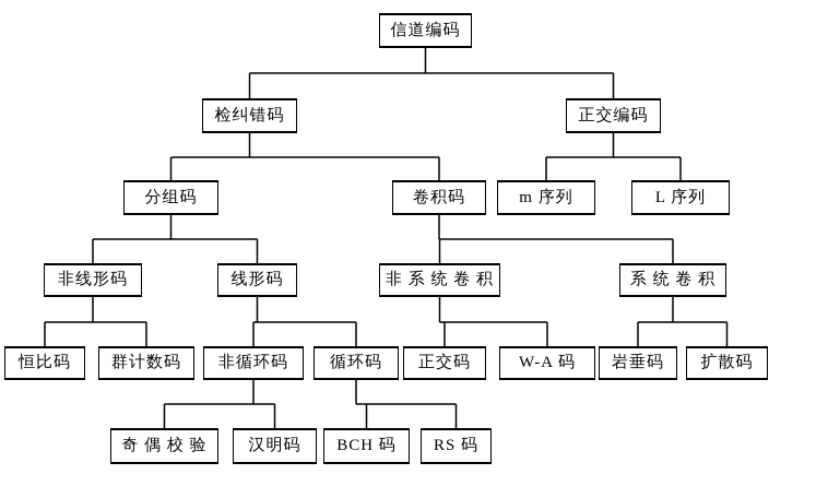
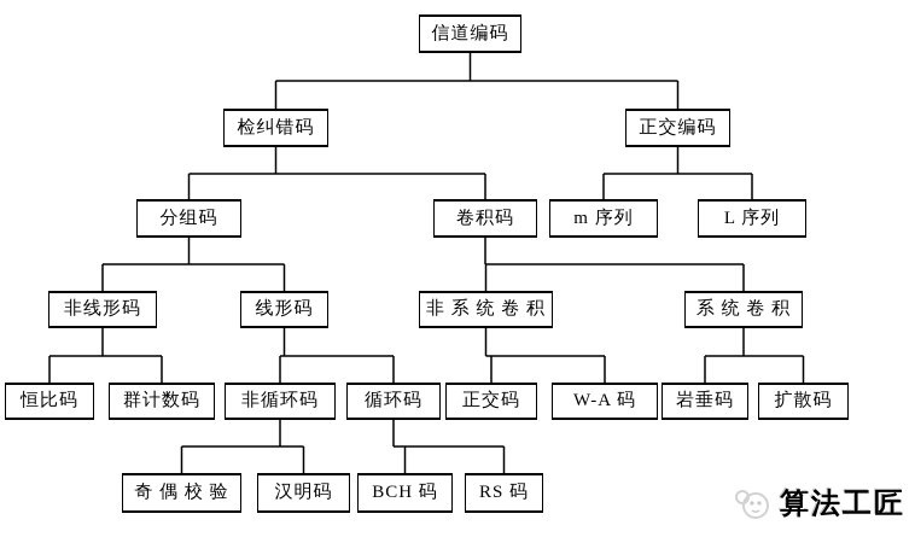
  信道编码
  检纠错码
  正交编码
  分组码
  卷积码
  m 序列
  L 序列
  非线形码
  线形码
  非 系 统 卷 积
  系 统 卷 积
  恒比码
  群计数码
  非循环码
  循环码
  正交码
  W-A 码
  岩垂码
  扩散码
  奇 偶 校 验
  汉明码
  BCH 码
  RS 码
+ 算法工匠
